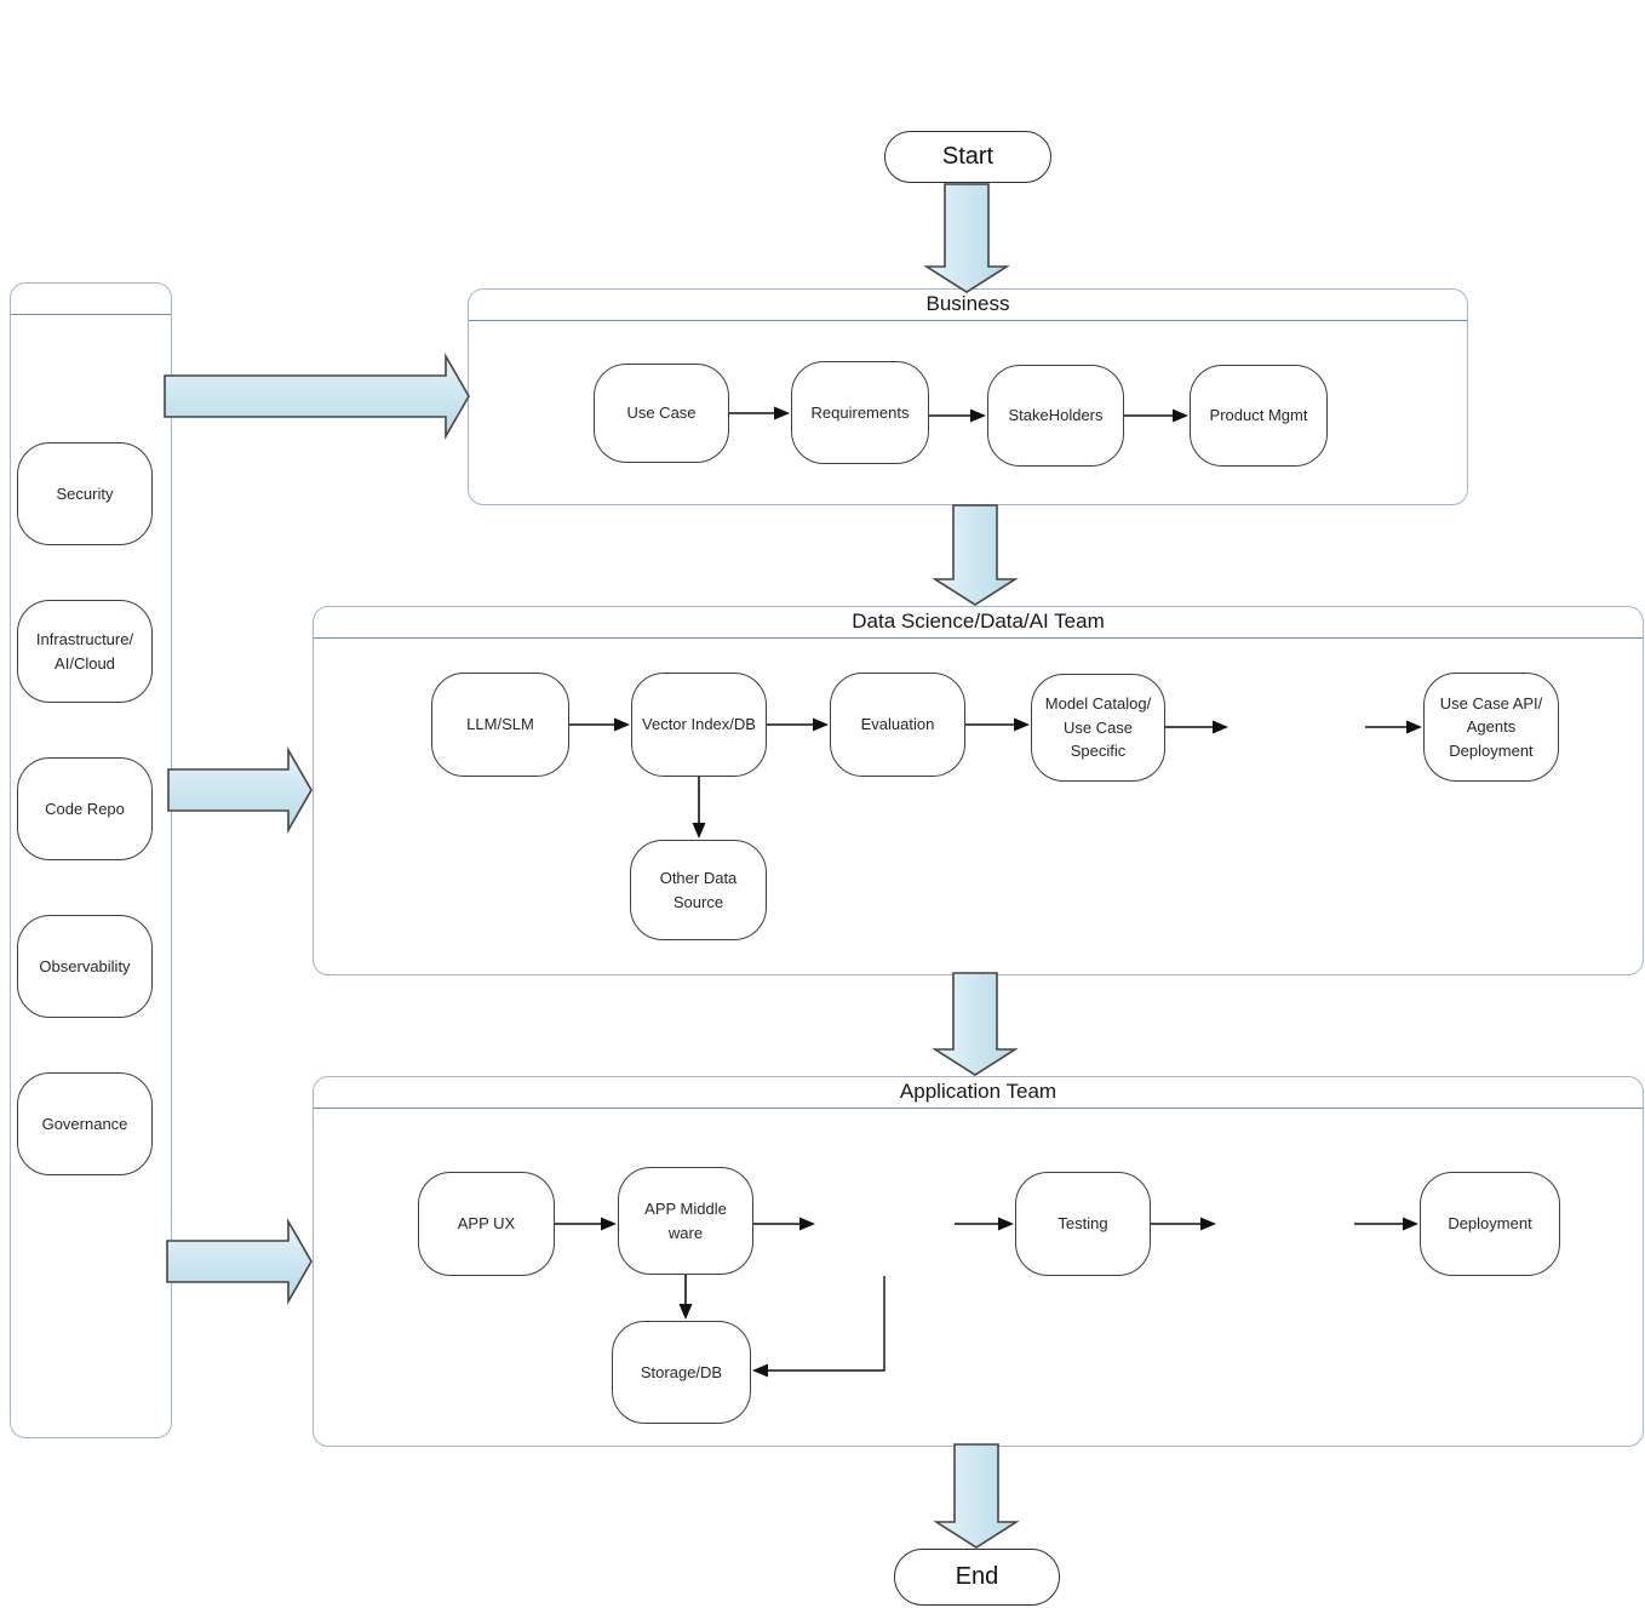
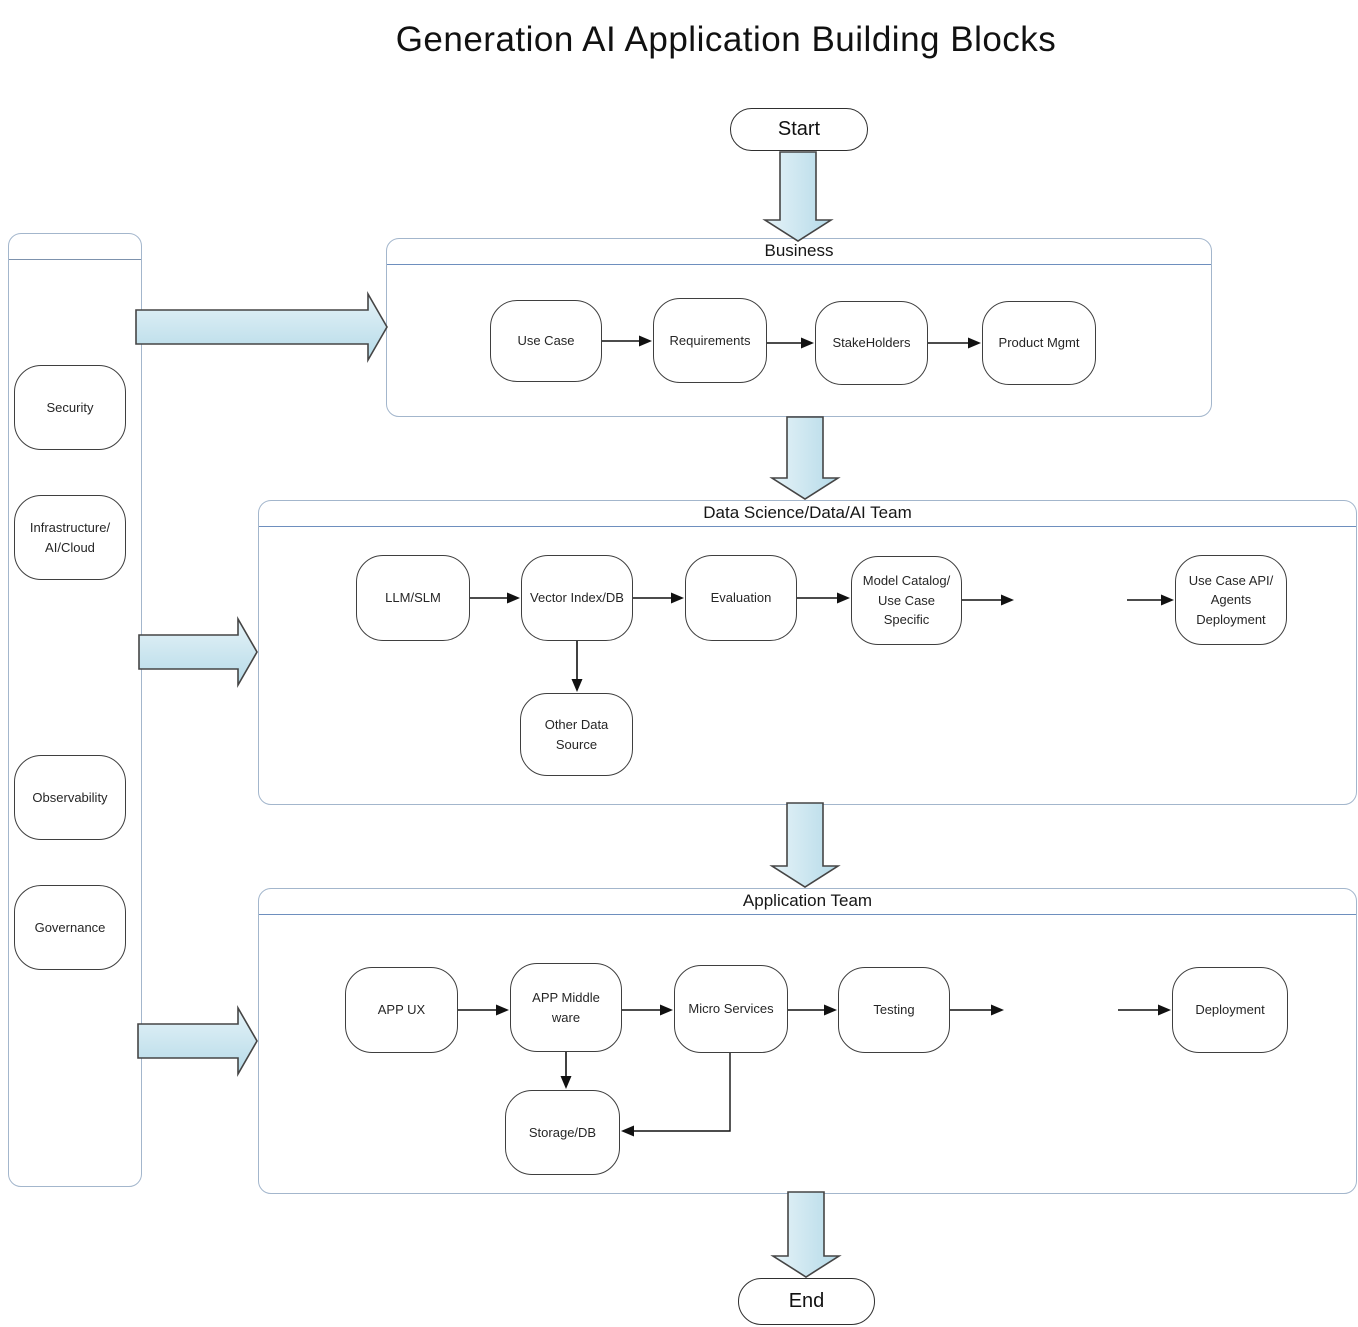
+ Generation AI Application Building Blocks
  Start
  End
  Security
  Infrastructure/
  AI/Cloud
- Code Repo
  Observability
  Governance
  Business
  Use Case
  Requirements
  StakeHolders
  Product Mgmt
  Data Science/Data/AI Team
  LLM/SLM
  Vector Index/DB
  Evaluation
  Model Catalog/
  Use Case
  Specific
  Use Case API/
  Agents
  Deployment
  Other Data
  Source
  Application Team
  APP UX
  APP Middle
  ware
+ Micro Services
  Testing
  Deployment
  Storage/DB
